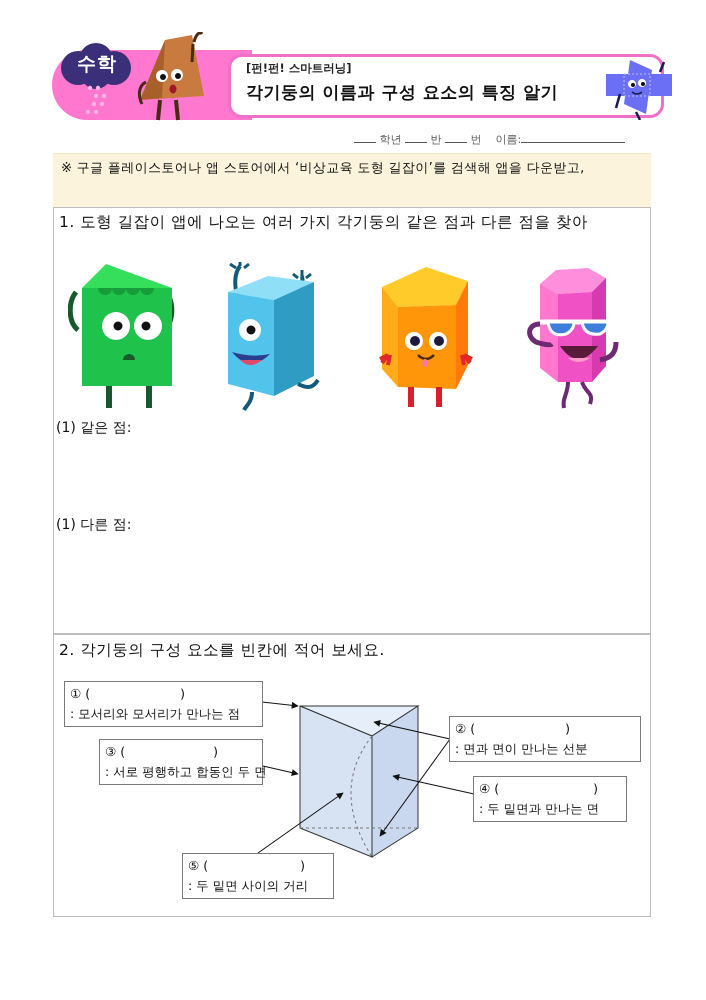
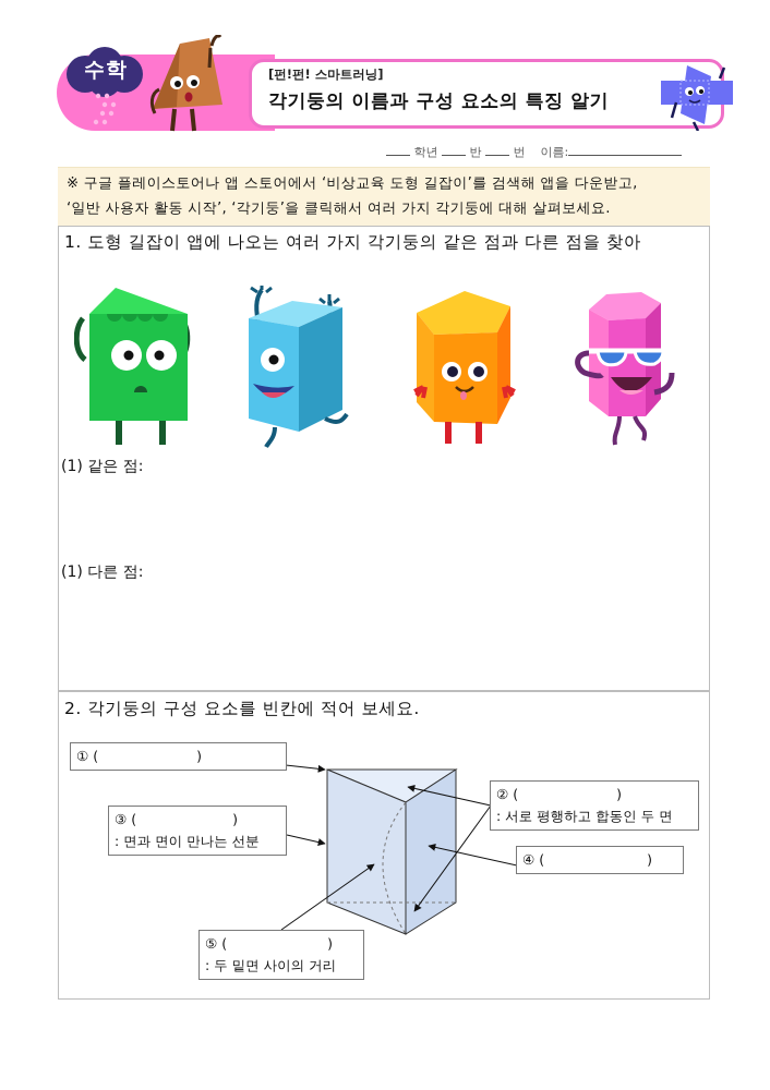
  수학
  [펀!펀! 스마트러닝]
  각기둥의 이름과 구성 요소의 특징 알기
  학년 반 번 이름:
  ※ 구글 플레이스토어나 앱 스토어에서 ‘비상교육 도형 길잡이’를 검색해 앱을 다운받고,
+ ‘일반 사용자 활동 시작’, ‘각기둥’을 클릭해서 여러 가지 각기둥에 대해 살펴보세요.
  1. 도형 길잡이 앱에 나오는 여러 가지 각기둥의 같은 점과 다른 점을 찾아
  (1) 같은 점:
  (1) 다른 점:
  2. 각기둥의 구성 요소를 빈칸에 적어 보세요.
  ① ( )
- : 모서리와 모서리가 만나는 점
  ② ( )
- : 면과 면이 만나는 선분
+ : 서로 평행하고 합동인 두 면
  ③ ( )
- : 서로 평행하고 합동인 두 면
+ : 면과 면이 만나는 선분
  ④ ( )
- : 두 밑면과 만나는 면
  ⑤ ( )
  : 두 밑면 사이의 거리
